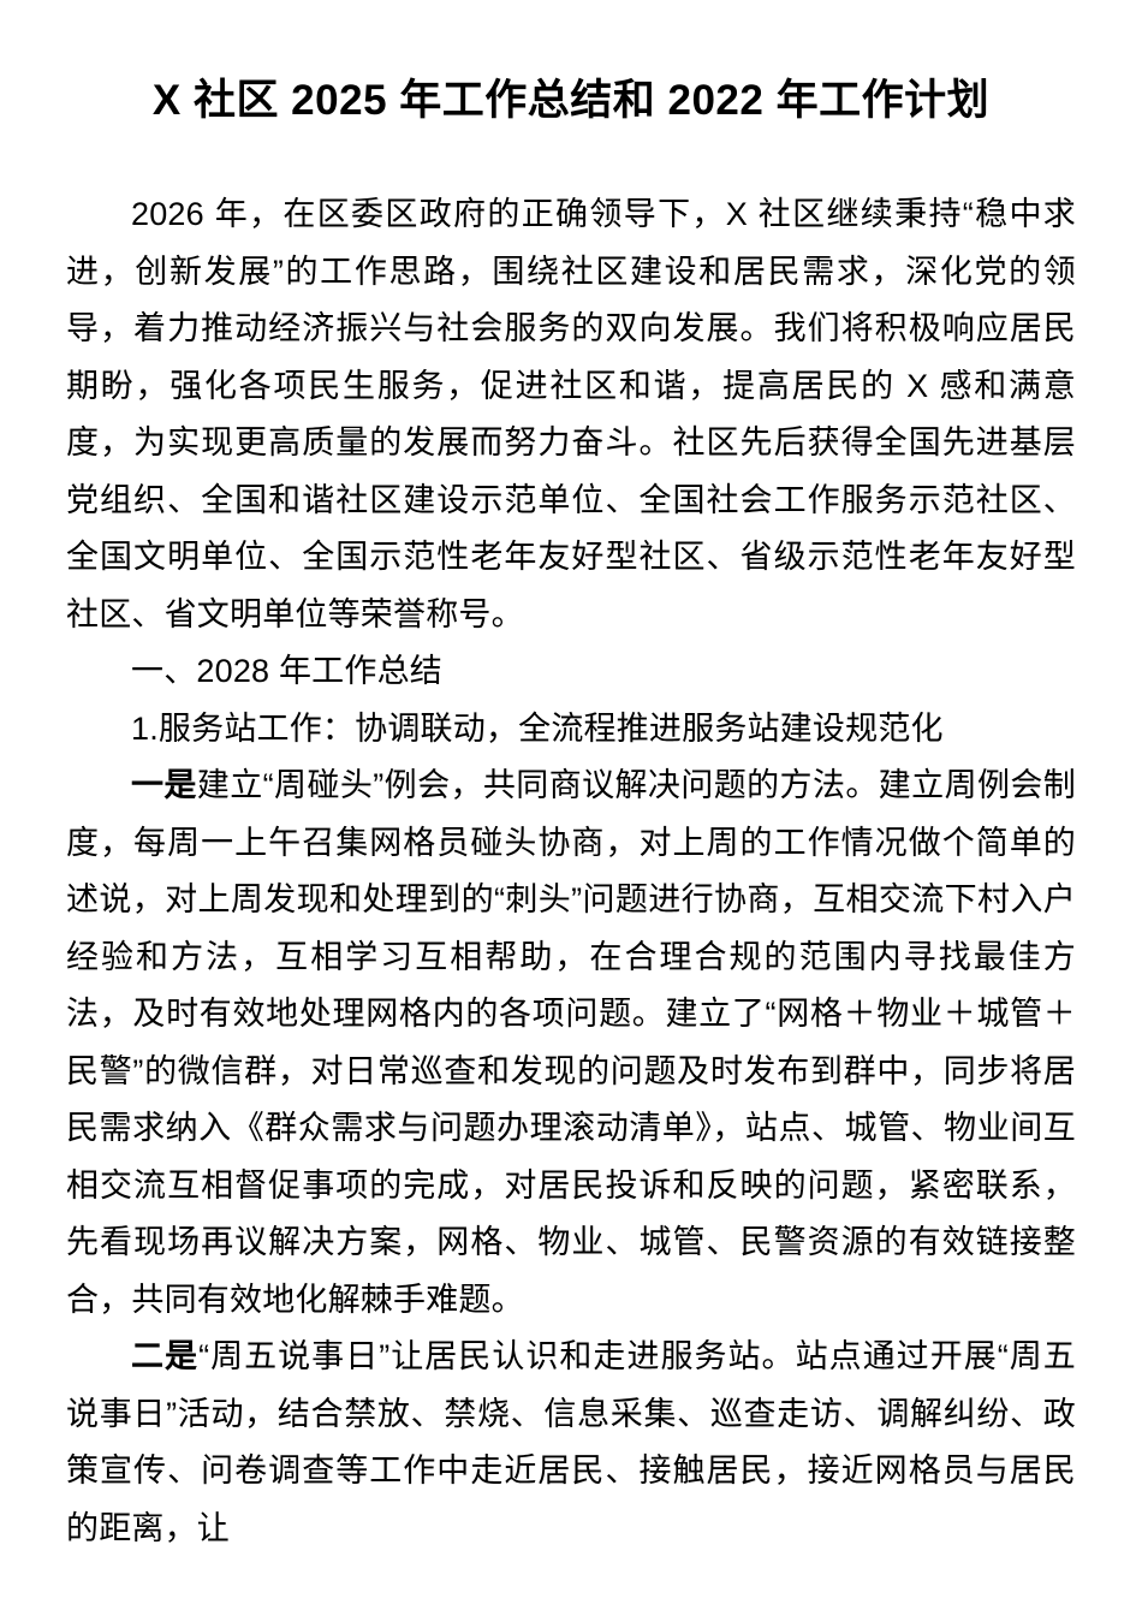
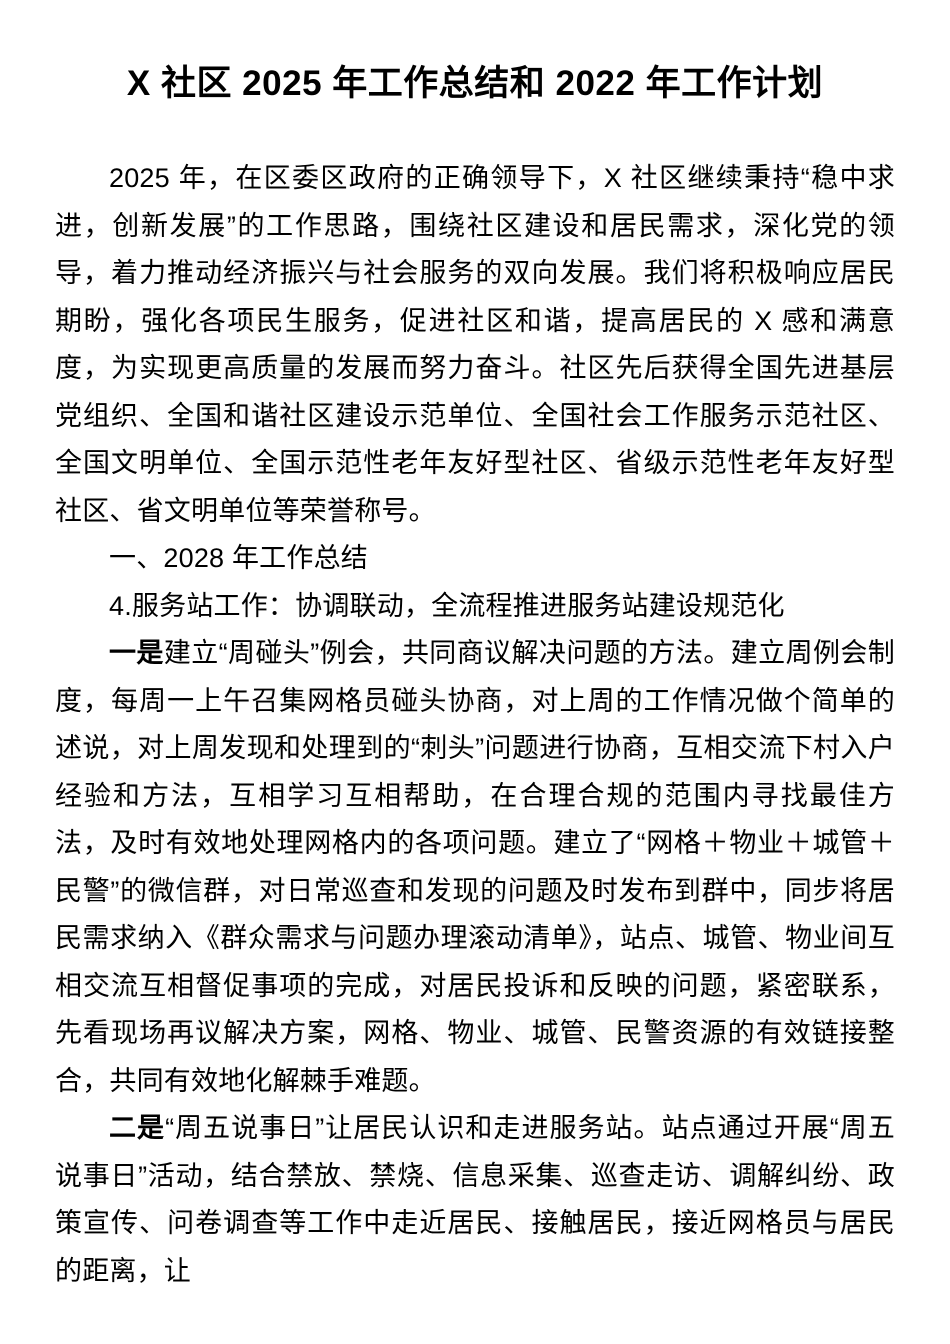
  X 社区 2025 年工作总结和 2022 年工作计划
- 2026 年，在区委区政府的正确领导下，X 社区继续秉持“稳中求进，创新发展”的工作思路，围绕社区建设和居民需求，深化党的领导，着力推动经济振兴与社会服务的双向发展。我们将积极响应居民期盼，强化各项民生服务，促进社区和谐，提高居民的 X 感和满意度，为实现更高质量的发展而努力奋斗。社区先后获得全国先进基层党组织、全国和谐社区建设示范单位、全国社会工作服务示范社区、全国文明单位、全国示范性老年友好型社区、省级示范性老年友好型社区、省文明单位等荣誉称号。
+ 2025 年，在区委区政府的正确领导下，X 社区继续秉持“稳中求进，创新发展”的工作思路，围绕社区建设和居民需求，深化党的领导，着力推动经济振兴与社会服务的双向发展。我们将积极响应居民期盼，强化各项民生服务，促进社区和谐，提高居民的 X 感和满意度，为实现更高质量的发展而努力奋斗。社区先后获得全国先进基层党组织、全国和谐社区建设示范单位、全国社会工作服务示范社区、全国文明单位、全国示范性老年友好型社区、省级示范性老年友好型社区、省文明单位等荣誉称号。
  一、2028 年工作总结
- 1.服务站工作：协调联动，全流程推进服务站建设规范化
+ 4.服务站工作：协调联动，全流程推进服务站建设规范化
  一是建立“周碰头”例会，共同商议解决问题的方法。建立周例会制度，每周一上午召集网格员碰头协商，对上周的工作情况做个简单的述说，对上周发现和处理到的“刺头”问题进行协商，互相交流下村入户经验和方法，互相学习互相帮助，在合理合规的范围内寻找最佳方法，及时有效地处理网格内的各项问题。建立了“网格＋物业＋城管＋民警”的微信群，对日常巡查和发现的问题及时发布到群中，同步将居民需求纳入《群众需求与问题办理滚动清单》，站点、城管、物业间互相交流互相督促事项的完成，对居民投诉和反映的问题，紧密联系，先看现场再议解决方案，网格、物业、城管、民警资源的有效链接整合，共同有效地化解棘手难题。
  二是“周五说事日”让居民认识和走进服务站。站点通过开展“周五说事日”活动，结合禁放、禁烧、信息采集、巡查走访、调解纠纷、政策宣传、问卷调查等工作中走近居民、接触居民，接近网格员与居民的距离，让
